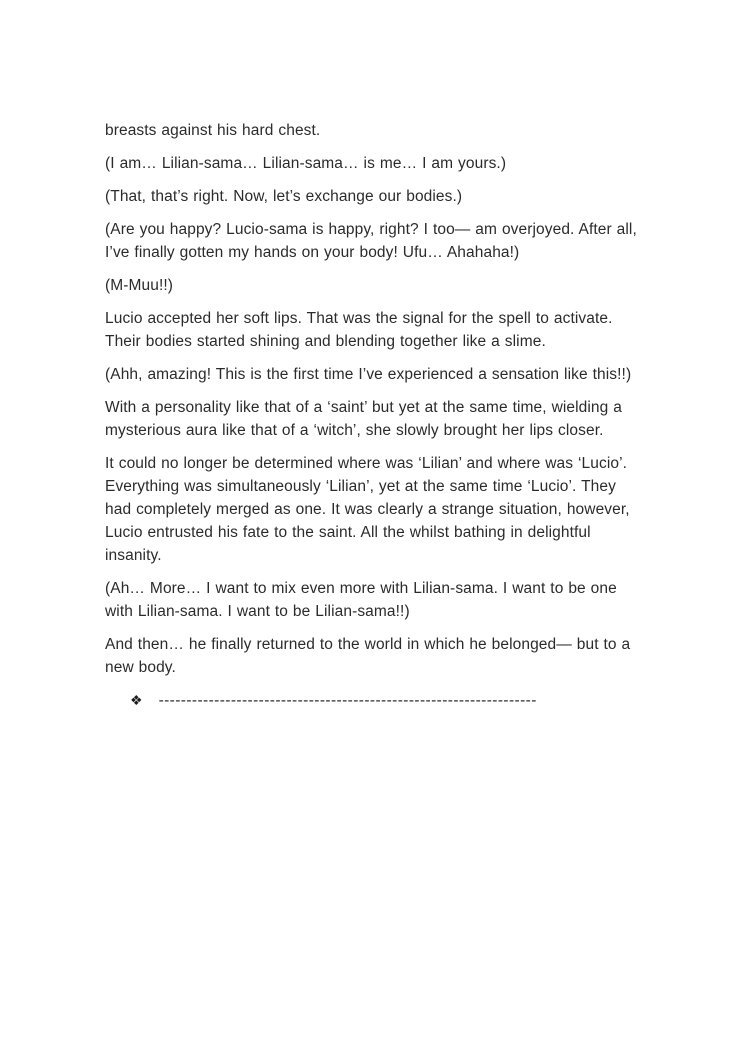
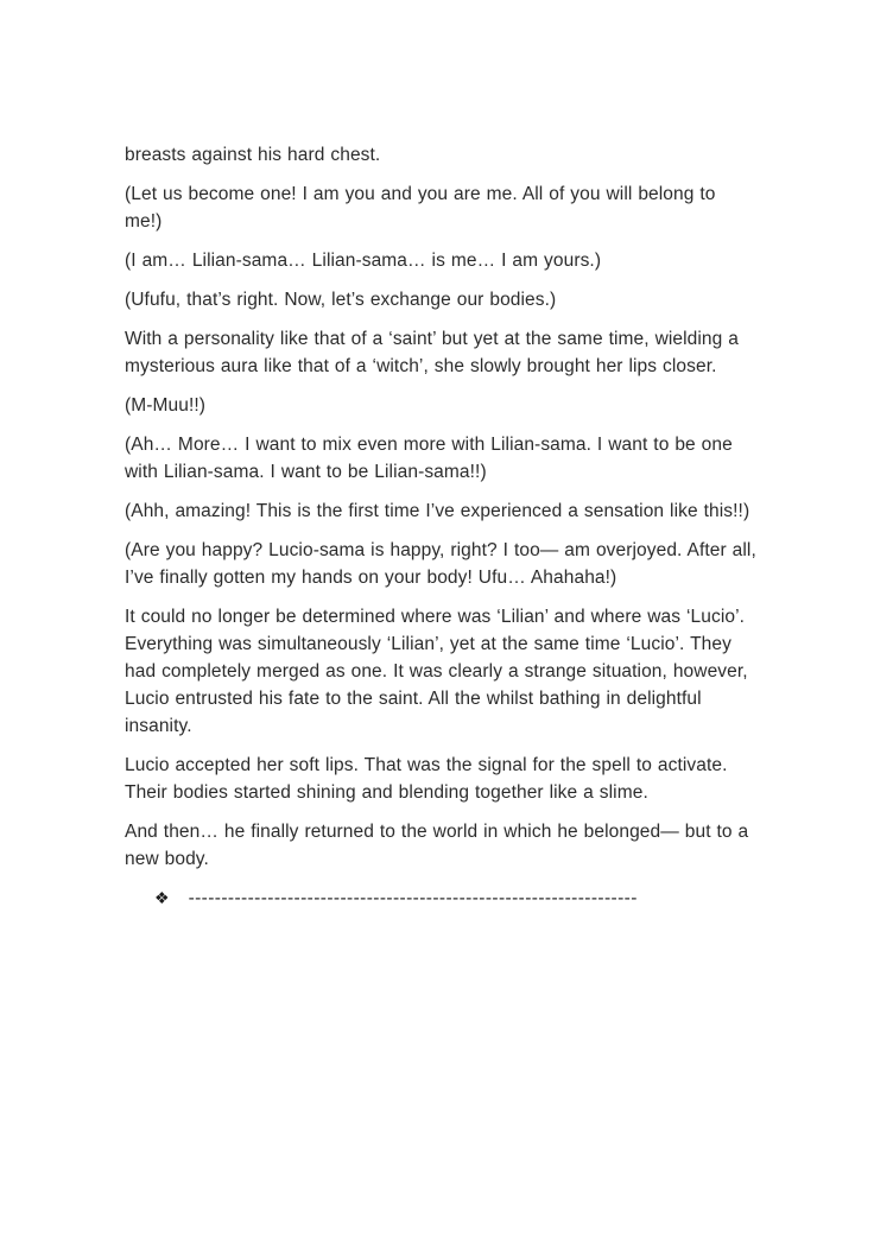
  breasts against his hard chest.
+ (Let us become one! I am you and you are me. All of you will belong to me!)
  (I am… Lilian-sama… Lilian-sama… is me… I am yours.)
- (That, that’s right. Now, let’s exchange our bodies.)
+ (Ufufu, that’s right. Now, let’s exchange our bodies.)
- (Are you happy? Lucio-sama is happy, right? I too— am overjoyed. After all, I’ve finally gotten my hands on your body! Ufu… Ahahaha!)
+ With a personality like that of a ‘saint’ but yet at the same time, wielding a mysterious aura like that of a ‘witch’, she slowly brought her lips closer.
  (M-Muu!!)
- Lucio accepted her soft lips. That was the signal for the spell to activate. Their bodies started shining and blending together like a slime.
+ (Ah… More… I want to mix even more with Lilian-sama. I want to be one with Lilian-sama. I want to be Lilian-sama!!)
  (Ahh, amazing! This is the first time I’ve experienced a sensation like this!!)
- With a personality like that of a ‘saint’ but yet at the same time, wielding a mysterious aura like that of a ‘witch’, she slowly brought her lips closer.
+ (Are you happy? Lucio-sama is happy, right? I too— am overjoyed. After all, I’ve finally gotten my hands on your body! Ufu… Ahahaha!)
  It could no longer be determined where was ‘Lilian’ and where was ‘Lucio’. Everything was simultaneously ‘Lilian’, yet at the same time ‘Lucio’. They had completely merged as one. It was clearly a strange situation, however, Lucio entrusted his fate to the saint. All the whilst bathing in delightful insanity.
- (Ah… More… I want to mix even more with Lilian-sama. I want to be one with Lilian-sama. I want to be Lilian-sama!!)
+ Lucio accepted her soft lips. That was the signal for the spell to activate. Their bodies started shining and blending together like a slime.
  And then… he finally returned to the world in which he belonged— but to a new body.
  ❖
  --------------------------------------------------------------------
